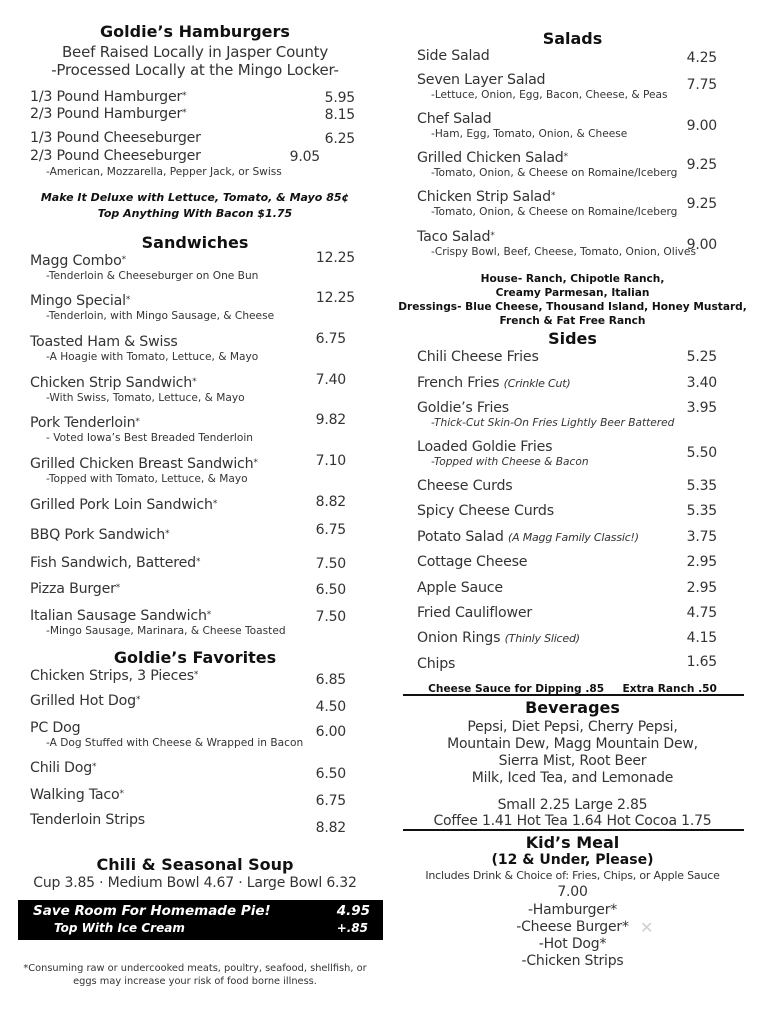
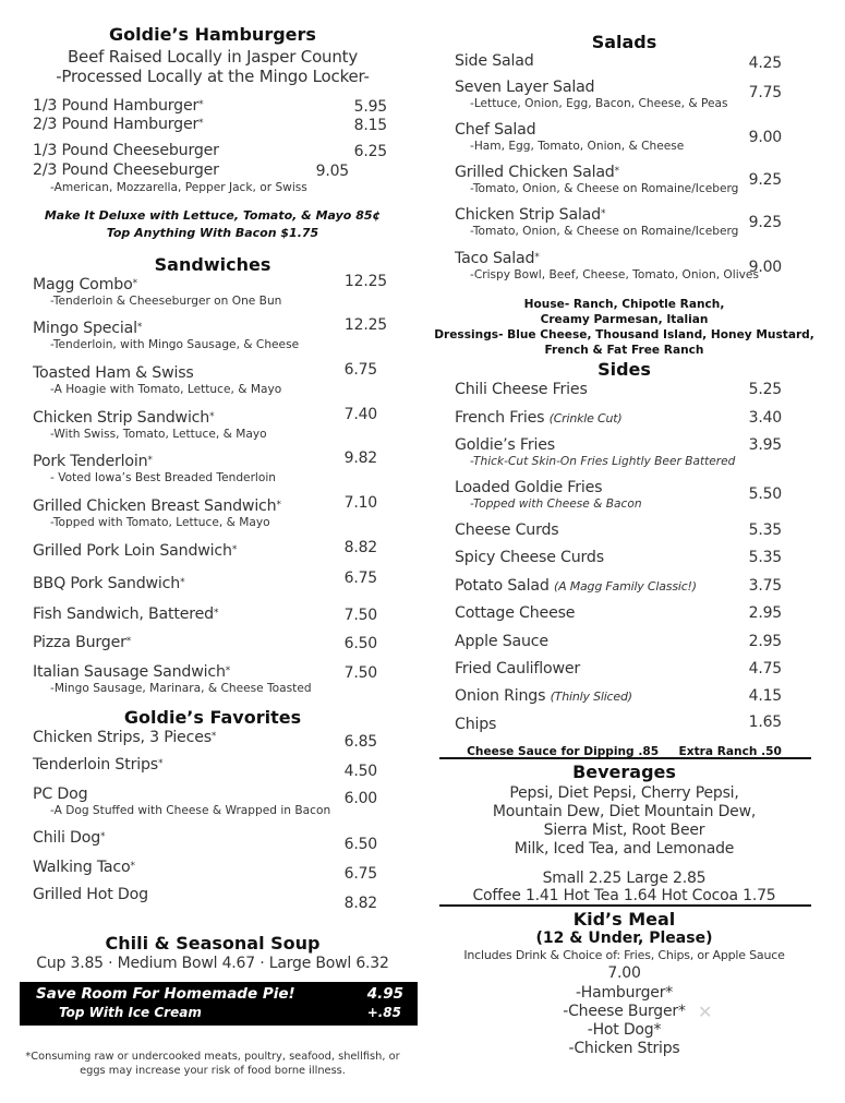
  Goldie’s Hamburgers
  Beef Raised Locally in Jasper County
  -Processed Locally at the Mingo Locker-
  1/3 Pound Hamburger*
  5.95
  2/3 Pound Hamburger*
  8.15
  1/3 Pound Cheeseburger
  6.25
  2/3 Pound Cheeseburger
  -American, Mozzarella, Pepper Jack, or Swiss
  9.05
  Make It Deluxe with Lettuce, Tomato, & Mayo 85¢
  Top Anything With Bacon $1.75
  Sandwiches
  Magg Combo*
  -Tenderloin & Cheeseburger on One Bun
  12.25
  Mingo Special*
  -Tenderloin, with Mingo Sausage, & Cheese
  12.25
  Toasted Ham & Swiss
  -A Hoagie with Tomato, Lettuce, & Mayo
  6.75
  Chicken Strip Sandwich*
  -With Swiss, Tomato, Lettuce, & Mayo
  7.40
  Pork Tenderloin*
  - Voted Iowa’s Best Breaded Tenderloin
  9.82
  Grilled Chicken Breast Sandwich*
  -Topped with Tomato, Lettuce, & Mayo
  7.10
  Grilled Pork Loin Sandwich*
  8.82
  BBQ Pork Sandwich*
  6.75
  Fish Sandwich, Battered*
  7.50
  Pizza Burger*
  6.50
  Italian Sausage Sandwich*
  -Mingo Sausage, Marinara, & Cheese Toasted
  7.50
  Goldie’s Favorites
  Chicken Strips, 3 Pieces*
  6.85
- Grilled Hot Dog*
+ Tenderloin Strips*
  4.50
  PC Dog
  -A Dog Stuffed with Cheese & Wrapped in Bacon
  6.00
  Chili Dog*
  6.50
  Walking Taco*
  6.75
- Tenderloin Strips
+ Grilled Hot Dog
  8.82
  Chili & Seasonal Soup
  Cup 3.85 · Medium Bowl 4.67 · Large Bowl 6.32
  Save Room For Homemade Pie!
  4.95
  Top With Ice Cream
  +.85
  *Consuming raw or undercooked meats, poultry, seafood, shellfish, or eggs may increase your risk of food borne illness.
  Salads
  Side Salad
  4.25
  Seven Layer Salad
  -Lettuce, Onion, Egg, Bacon, Cheese, & Peas
  7.75
  Chef Salad
  -Ham, Egg, Tomato, Onion, & Cheese
  9.00
  Grilled Chicken Salad*
  -Tomato, Onion, & Cheese on Romaine/Iceberg
  9.25
  Chicken Strip Salad*
  -Tomato, Onion, & Cheese on Romaine/Iceberg
  9.25
  Taco Salad*
  -Crispy Bowl, Beef, Cheese, Tomato, Onion, Olives
  9.00
  House- Ranch, Chipotle Ranch,
  Creamy Parmesan, Italian
  Dressings- Blue Cheese, Thousand Island, Honey Mustard,
  French & Fat Free Ranch
  Sides
  Chili Cheese Fries
  5.25
  French Fries (Crinkle Cut)
  3.40
  Goldie’s Fries
  -Thick-Cut Skin-On Fries Lightly Beer Battered
  3.95
  Loaded Goldie Fries
  -Topped with Cheese & Bacon
  5.50
  Cheese Curds
  5.35
  Spicy Cheese Curds
  5.35
  Potato Salad (A Magg Family Classic!)
  3.75
  Cottage Cheese
  2.95
  Apple Sauce
  2.95
  Fried Cauliflower
  4.75
  Onion Rings (Thinly Sliced)
  4.15
  Chips
  1.65
  Cheese Sauce for Dipping .85 Extra Ranch .50
  Beverages
  Pepsi, Diet Pepsi, Cherry Pepsi,
- Mountain Dew, Magg Mountain Dew,
+ Mountain Dew, Diet Mountain Dew,
  Sierra Mist, Root Beer
  Milk, Iced Tea, and Lemonade
  Small 2.25 Large 2.85
  Coffee 1.41 Hot Tea 1.64 Hot Cocoa 1.75
  Kid’s Meal
  (12 & Under, Please)
  Includes Drink & Choice of: Fries, Chips, or Apple Sauce
  7.00
  -Hamburger*
  -Cheese Burger*
  -Hot Dog*
  -Chicken Strips
  ✕
